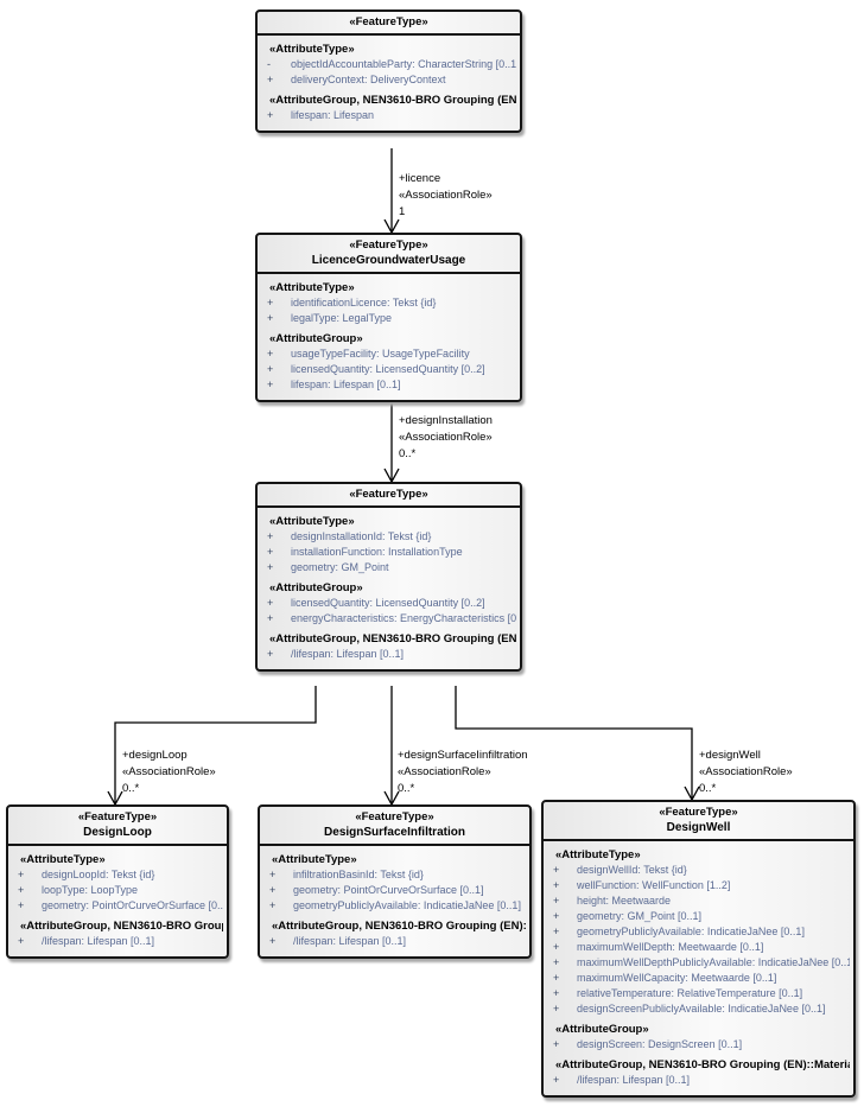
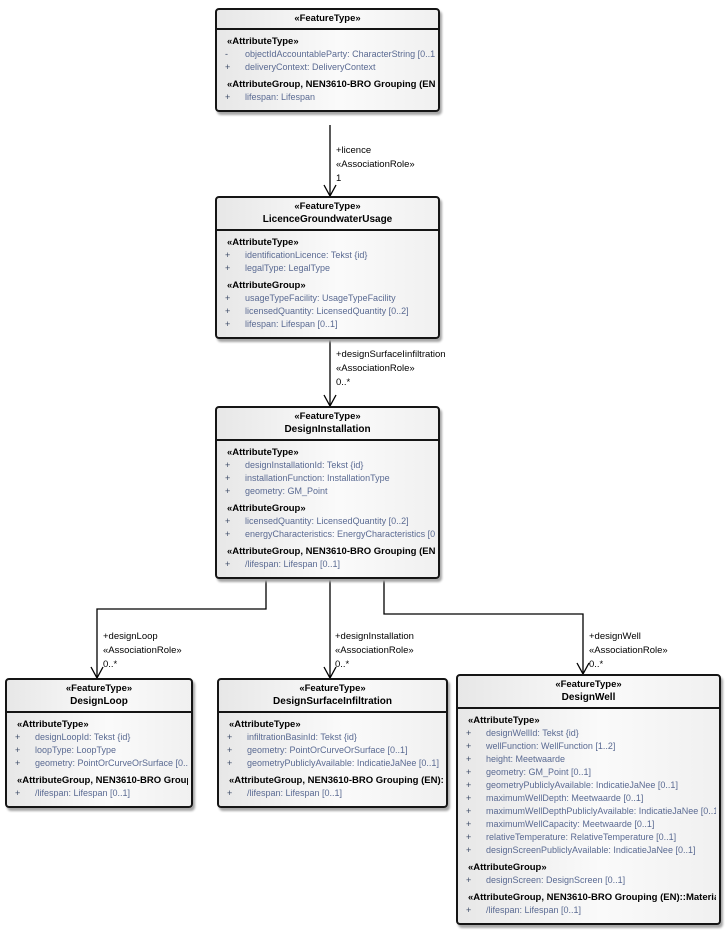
  +licence
  «AssociationRole»
  1
- +designInstallation
+ +designSurfaceIinfiltration
  «AssociationRole»
  0..*
  +designLoop
  «AssociationRole»
  0..*
- +designSurfaceIinfiltration
+ +designInstallation
  «AssociationRole»
  0..*
  +designWell
  «AssociationRole»
  0..*
  «FeatureType»
  «AttributeType»
  -
  objectIdAccountableParty: CharacterString [0..1
  +
  deliveryContext: DeliveryContext
  «AttributeGroup, NEN3610-BRO Grouping (EN
  +
  lifespan: Lifespan
  «FeatureType»
  LicenceGroundwaterUsage
  «AttributeType»
  +
  identificationLicence: Tekst {id}
  +
  legalType: LegalType
  «AttributeGroup»
  +
  usageTypeFacility: UsageTypeFacility
  +
  licensedQuantity: LicensedQuantity [0..2]
  +
  lifespan: Lifespan [0..1]
  «FeatureType»
+ DesignInstallation
  «AttributeType»
  +
  designInstallationId: Tekst {id}
  +
  installationFunction: InstallationType
  +
  geometry: GM_Point
  «AttributeGroup»
  +
  licensedQuantity: LicensedQuantity [0..2]
  +
  energyCharacteristics: EnergyCharacteristics [0
  «AttributeGroup, NEN3610-BRO Grouping (EN
  +
  /lifespan: Lifespan [0..1]
  «FeatureType»
  DesignLoop
  «AttributeType»
  +
  designLoopId: Tekst {id}
  +
  loopType: LoopType
  +
  geometry: PointOrCurveOrSurface [0..
  «AttributeGroup, NEN3610-BRO Grou
  +
  /lifespan: Lifespan [0..1]
  «FeatureType»
  DesignSurfaceInfiltration
  «AttributeType»
  +
  infiltrationBasinId: Tekst {id}
  +
  geometry: PointOrCurveOrSurface [0..1]
  +
  geometryPubliclyAvailable: IndicatieJaNee [0..1]
  «AttributeGroup, NEN3610-BRO Grouping (EN):
  +
  /lifespan: Lifespan [0..1]
  «FeatureType»
  DesignWell
  «AttributeType»
  +
  designWellId: Tekst {id}
  +
  wellFunction: WellFunction [1..2]
  +
  height: Meetwaarde
  +
  geometry: GM_Point [0..1]
  +
  geometryPubliclyAvailable: IndicatieJaNee [0..1]
  +
  maximumWellDepth: Meetwaarde [0..1]
  +
  maximumWellDepthPubliclyAvailable: IndicatieJaNee [0..1
  +
  maximumWellCapacity: Meetwaarde [0..1]
  +
  relativeTemperature: RelativeTemperature [0..1]
  +
  designScreenPubliclyAvailable: IndicatieJaNee [0..1]
  «AttributeGroup»
  +
  designScreen: DesignScreen [0..1]
  «AttributeGroup, NEN3610-BRO Grouping (EN)::Materi
  +
  /lifespan: Lifespan [0..1]
